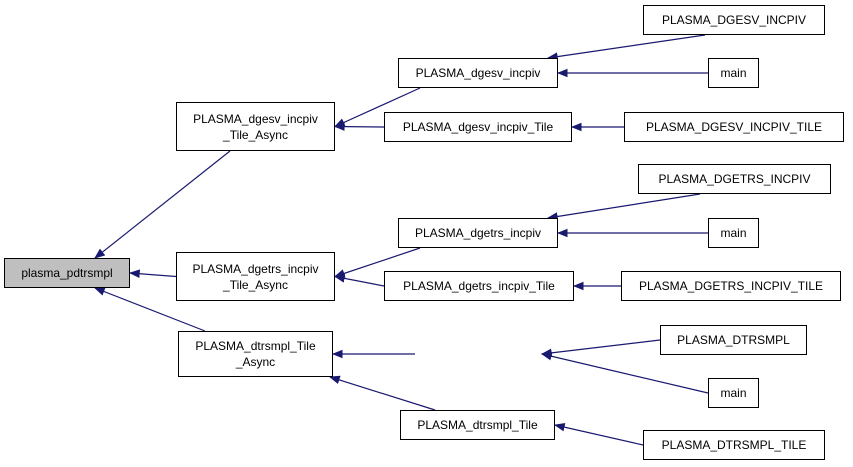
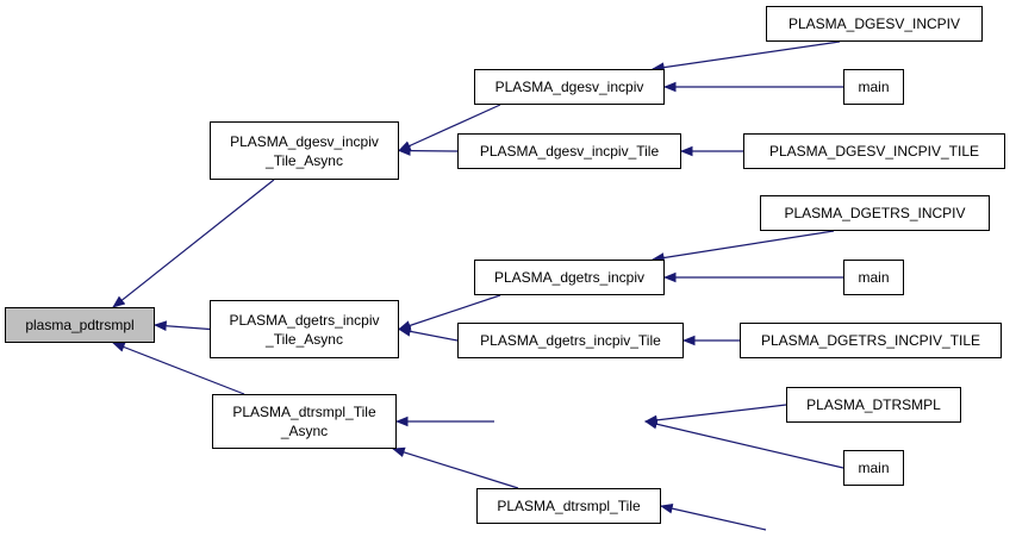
  plasma_pdtrsmpl
  PLASMA_dgesv_incpiv
  _Tile_Async
  PLASMA_dgetrs_incpiv
  _Tile_Async
  PLASMA_dtrsmpl_Tile
  _Async
  PLASMA_dgesv_incpiv
  PLASMA_dgesv_incpiv_Tile
  PLASMA_dgetrs_incpiv
  PLASMA_dgetrs_incpiv_Tile
  PLASMA_dtrsmpl_Tile
  PLASMA_DGESV_INCPIV
  main
  PLASMA_DGESV_INCPIV_TILE
  PLASMA_DGETRS_INCPIV
  main
  PLASMA_DGETRS_INCPIV_TILE
  PLASMA_DTRSMPL
  main
- PLASMA_DTRSMPL_TILE
